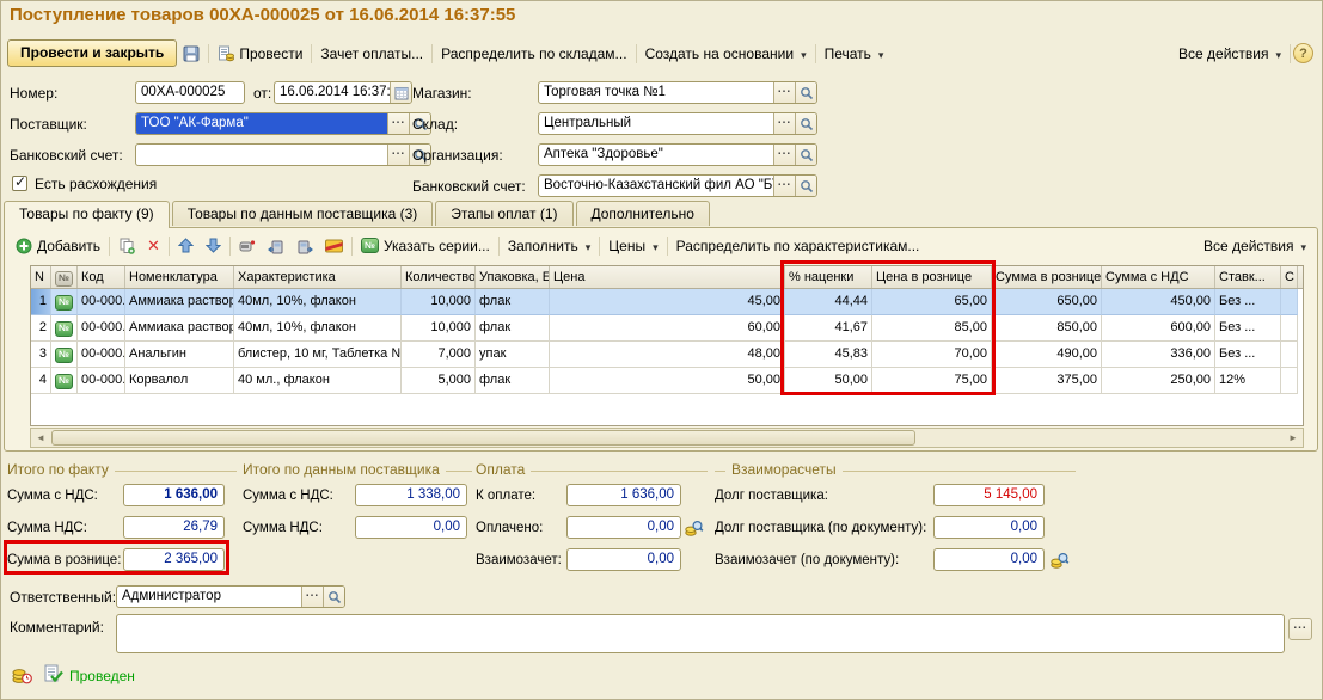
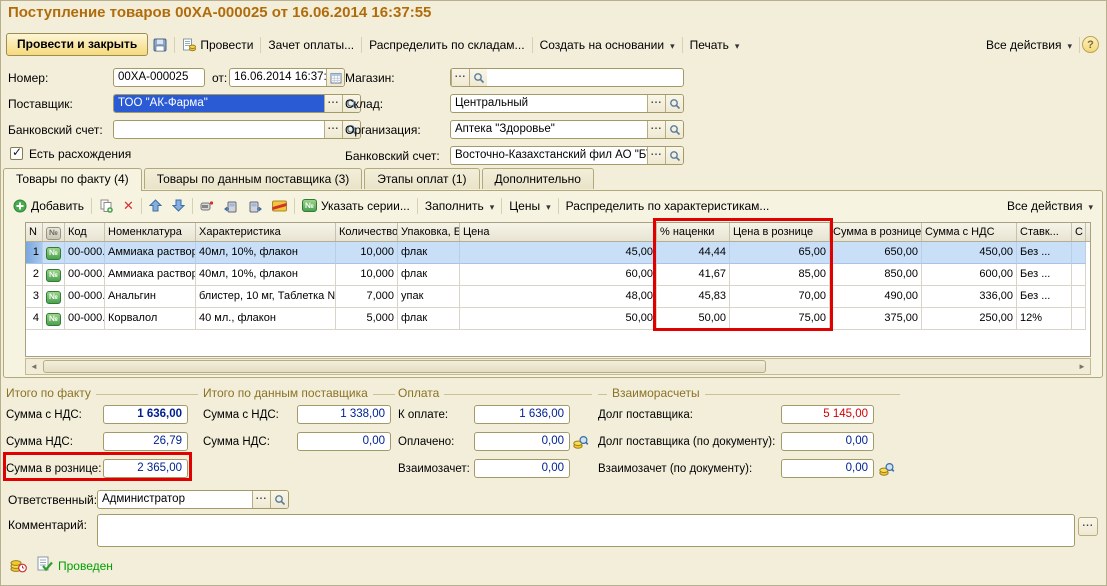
  Поступление товаров 00ХА-000025 от 16.06.2014 16:37:55
  Провести и закрыть
  Провести
  Зачет оплаты...
  Распределить по складам...
  Создать на основании
  Печать
  Все действия
  ?
  Номер:
  00ХА-000025
  от:
  16.06.2014 16:37
  Поставщик:
  ТОО "АК-Фарма"
  Банковский счет:
  Есть расхождения
  Магазин:
- Торговая точка №1
  Склад:
  Центральный
  Организация:
  Аптека "Здоровье"
  Банковский счет:
  Восточно-Казахстанский фил АО "Б
- Товары по факту (9)
+ Товары по факту (4)
  Товары по данным поставщика (3)
  Этапы оплат (1)
  Дополнительно
  Добавить
  ✕
  №
  Указать серии...
  Заполнить
  Цены
  Распределить по характеристикам...
  Все действия
  N
  №
  Код
  Номенклатура
  Характеристика
  Количество
  Цена
  % наценки
  Цена в рознице
  Сумма в рознице
  Сумма с НДС
  Ставк...
  С
  1
  №
  00-000.
  Аммиака раствор
  40мл, 10%, флакон
  10,000
  флак
  45,00
  44,44
  65,00
  650,00
  450,00
  Без ...
  2
  №
  00-000.
  Аммиака раствор
  40мл, 10%, флакон
  10,000
  флак
  60,00
  41,67
  85,00
  850,00
  600,00
  Без ...
  3
  №
  00-000.
  Анальгин
  блистер, 10 мг, Таблетка №
  7,000
  упак
  48,00
  45,83
  70,00
  490,00
  336,00
  Без ...
  4
  №
  00-000.
  Корвалол
  40 мл., флакон
  5,000
  флак
  50,00
  50,00
  75,00
  375,00
  250,00
  12%
  Итого по факту
  Сумма с НДС:
  1 636,00
  Сумма НДС:
  26,79
  Сумма в рознице:
  2 365,00
  Итого по данным поставщика
  Сумма с НДС:
  1 338,00
  Сумма НДС:
  0,00
  Оплата
  К оплате:
  1 636,00
  Оплачено:
  0,00
  Взаимозачет:
  0,00
  Взаиморасчеты
  Долг поставщика:
  5 145,00
  Долг поставщика (по документу):
  0,00
  Взаимозачет (по документу):
  0,00
  Ответственный:
  Администратор
  Комментарий:
  Проведен
